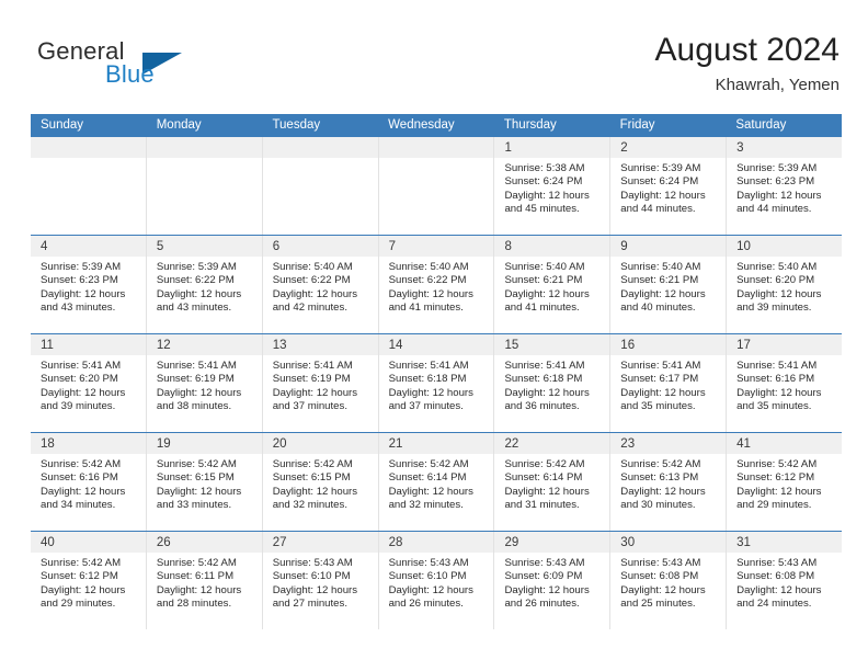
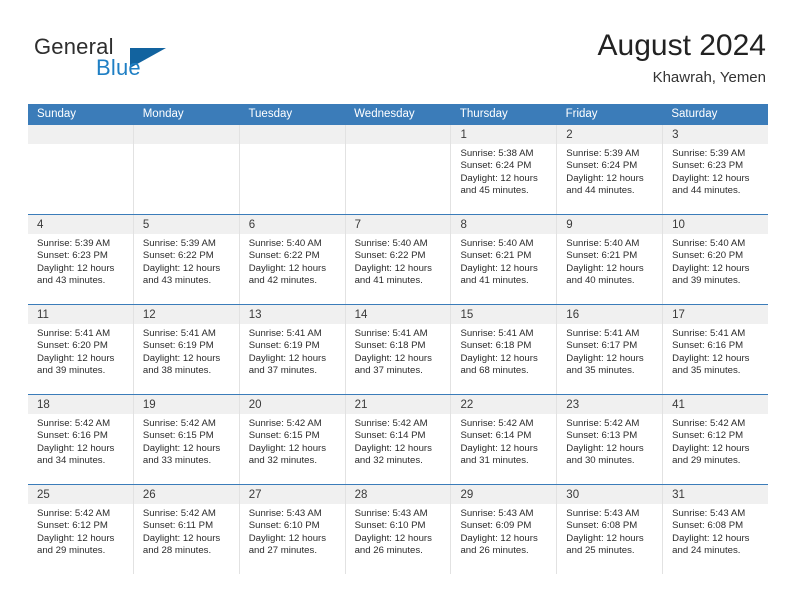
  General
  Blue
  August 2024
  Khawrah, Yemen
  Sunday
  Monday
  Tuesday
  Wednesday
  Thursday
  Friday
  Saturday
  1
  Sunrise: 5:38 AM
  Sunset: 6:24 PM
  Daylight: 12 hours
  and 45 minutes.
  2
  Sunrise: 5:39 AM
  Sunset: 6:24 PM
  Daylight: 12 hours
  and 44 minutes.
  3
  Sunrise: 5:39 AM
  Sunset: 6:23 PM
  Daylight: 12 hours
  and 44 minutes.
  4
  Sunrise: 5:39 AM
  Sunset: 6:23 PM
  Daylight: 12 hours
  and 43 minutes.
  5
  Sunrise: 5:39 AM
  Sunset: 6:22 PM
  Daylight: 12 hours
  and 43 minutes.
  6
  Sunrise: 5:40 AM
  Sunset: 6:22 PM
  Daylight: 12 hours
  and 42 minutes.
  7
  Sunrise: 5:40 AM
  Sunset: 6:22 PM
  Daylight: 12 hours
  and 41 minutes.
  8
  Sunrise: 5:40 AM
  Sunset: 6:21 PM
  Daylight: 12 hours
  and 41 minutes.
  9
  Sunrise: 5:40 AM
  Sunset: 6:21 PM
  Daylight: 12 hours
  and 40 minutes.
  10
  Sunrise: 5:40 AM
  Sunset: 6:20 PM
  Daylight: 12 hours
  and 39 minutes.
  11
  Sunrise: 5:41 AM
  Sunset: 6:20 PM
  Daylight: 12 hours
  and 39 minutes.
  12
  Sunrise: 5:41 AM
  Sunset: 6:19 PM
  Daylight: 12 hours
  and 38 minutes.
  13
  Sunrise: 5:41 AM
  Sunset: 6:19 PM
  Daylight: 12 hours
  and 37 minutes.
  14
  Sunrise: 5:41 AM
  Sunset: 6:18 PM
  Daylight: 12 hours
  and 37 minutes.
  15
  Sunrise: 5:41 AM
  Sunset: 6:18 PM
  Daylight: 12 hours
- and 36 minutes.
+ and 68 minutes.
  16
  Sunrise: 5:41 AM
  Sunset: 6:17 PM
  Daylight: 12 hours
  and 35 minutes.
  17
  Sunrise: 5:41 AM
  Sunset: 6:16 PM
  Daylight: 12 hours
  and 35 minutes.
  18
  Sunrise: 5:42 AM
  Sunset: 6:16 PM
  Daylight: 12 hours
  and 34 minutes.
  19
  Sunrise: 5:42 AM
  Sunset: 6:15 PM
  Daylight: 12 hours
  and 33 minutes.
  20
  Sunrise: 5:42 AM
  Sunset: 6:15 PM
  Daylight: 12 hours
  and 32 minutes.
  21
  Sunrise: 5:42 AM
  Sunset: 6:14 PM
  Daylight: 12 hours
  and 32 minutes.
  22
  Sunrise: 5:42 AM
  Sunset: 6:14 PM
  Daylight: 12 hours
  and 31 minutes.
  23
  Sunrise: 5:42 AM
  Sunset: 6:13 PM
  Daylight: 12 hours
  and 30 minutes.
  41
  Sunrise: 5:42 AM
  Sunset: 6:12 PM
  Daylight: 12 hours
  and 29 minutes.
- 40
+ 25
  Sunrise: 5:42 AM
  Sunset: 6:12 PM
  Daylight: 12 hours
  and 29 minutes.
  26
  Sunrise: 5:42 AM
  Sunset: 6:11 PM
  Daylight: 12 hours
  and 28 minutes.
  27
  Sunrise: 5:43 AM
  Sunset: 6:10 PM
  Daylight: 12 hours
  and 27 minutes.
  28
  Sunrise: 5:43 AM
  Sunset: 6:10 PM
  Daylight: 12 hours
  and 26 minutes.
  29
  Sunrise: 5:43 AM
  Sunset: 6:09 PM
  Daylight: 12 hours
  and 26 minutes.
  30
  Sunrise: 5:43 AM
  Sunset: 6:08 PM
  Daylight: 12 hours
  and 25 minutes.
  31
  Sunrise: 5:43 AM
  Sunset: 6:08 PM
  Daylight: 12 hours
  and 24 minutes.
